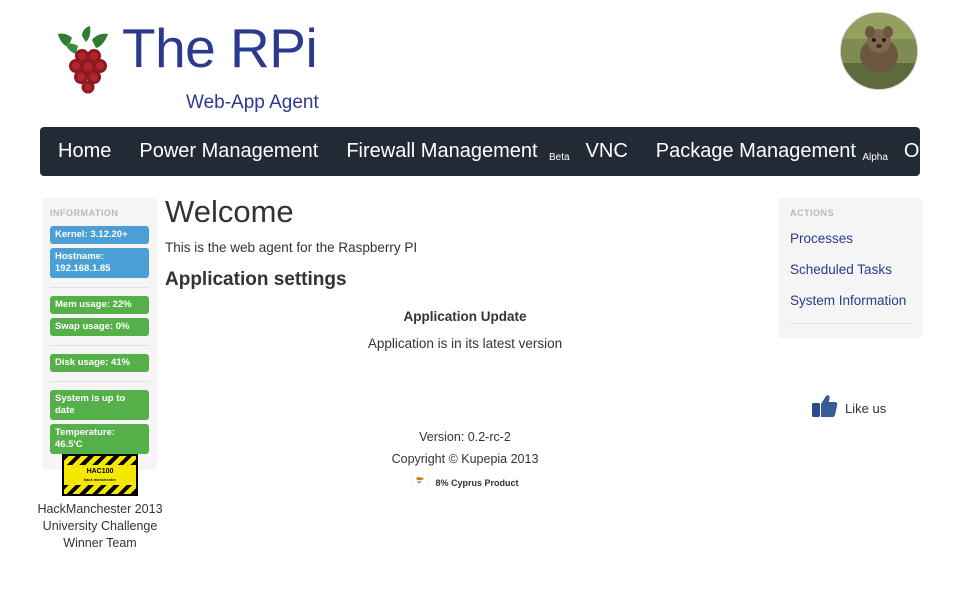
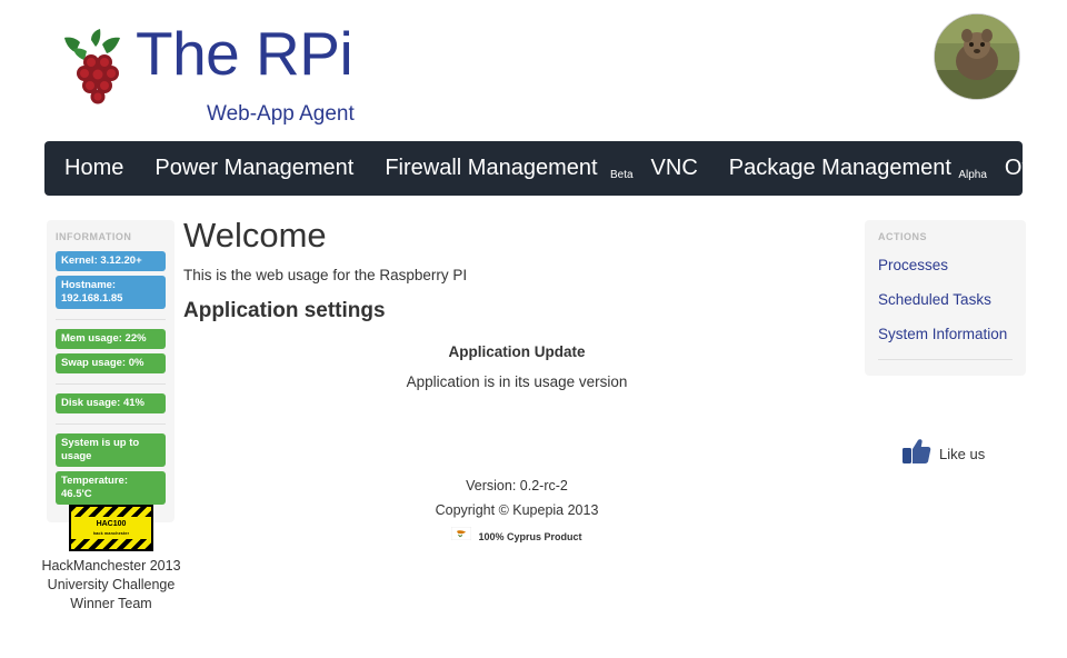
  The RPi
  Web-App Agent
  Home
  Power Management
  Firewall Management
  Beta
  VNC
  Package Management
  Alpha
  Other
  INFORMATION
  Kernel: 3.12.20+
  Hostname: 192.168.1.85
  Mem usage: 22%
  Swap usage: 0%
  Disk usage: 41%
- System is up to date
+ System is up to usage
  Temperature: 46.5'C
  HackManchester 2013 University Challenge Winner Team
  Welcome
- This is the web agent for the Raspberry PI
+ This is the web usage for the Raspberry PI
  Application settings
  Application Update
- Application is in its latest version
+ Application is in its usage version
  ACTIONS
  Processes
  Scheduled Tasks
  System Information
  Like us
  Version: 0.2-rc-2
  Copyright © Kupepia 2013
- 8% Cyprus Product
+ 100% Cyprus Product
